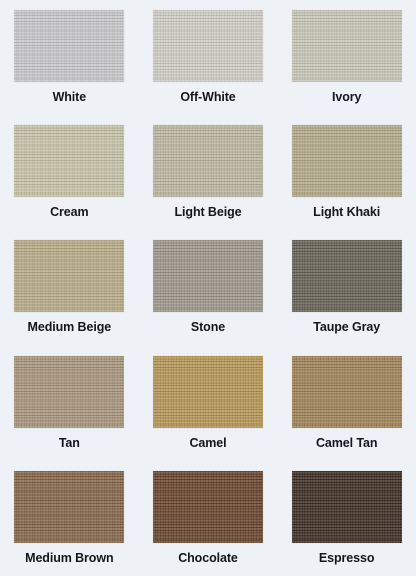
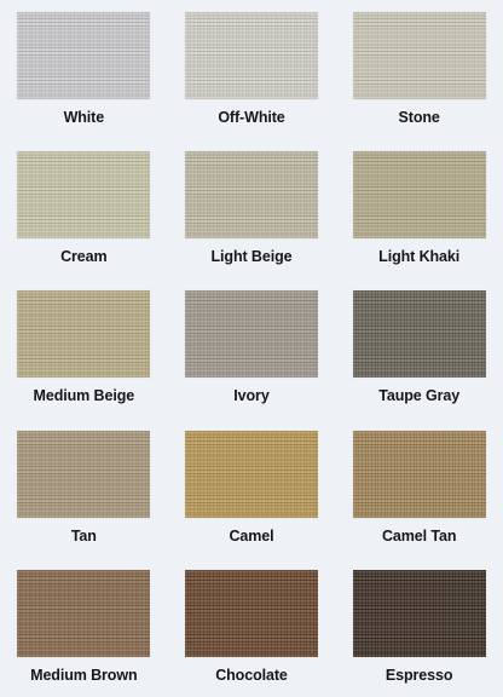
  White
  Off-White
- Ivory
+ Stone
  Cream
  Light Beige
  Light Khaki
  Medium Beige
- Stone
+ Ivory
  Taupe Gray
  Tan
  Camel
  Camel Tan
  Medium Brown
  Chocolate
  Espresso
